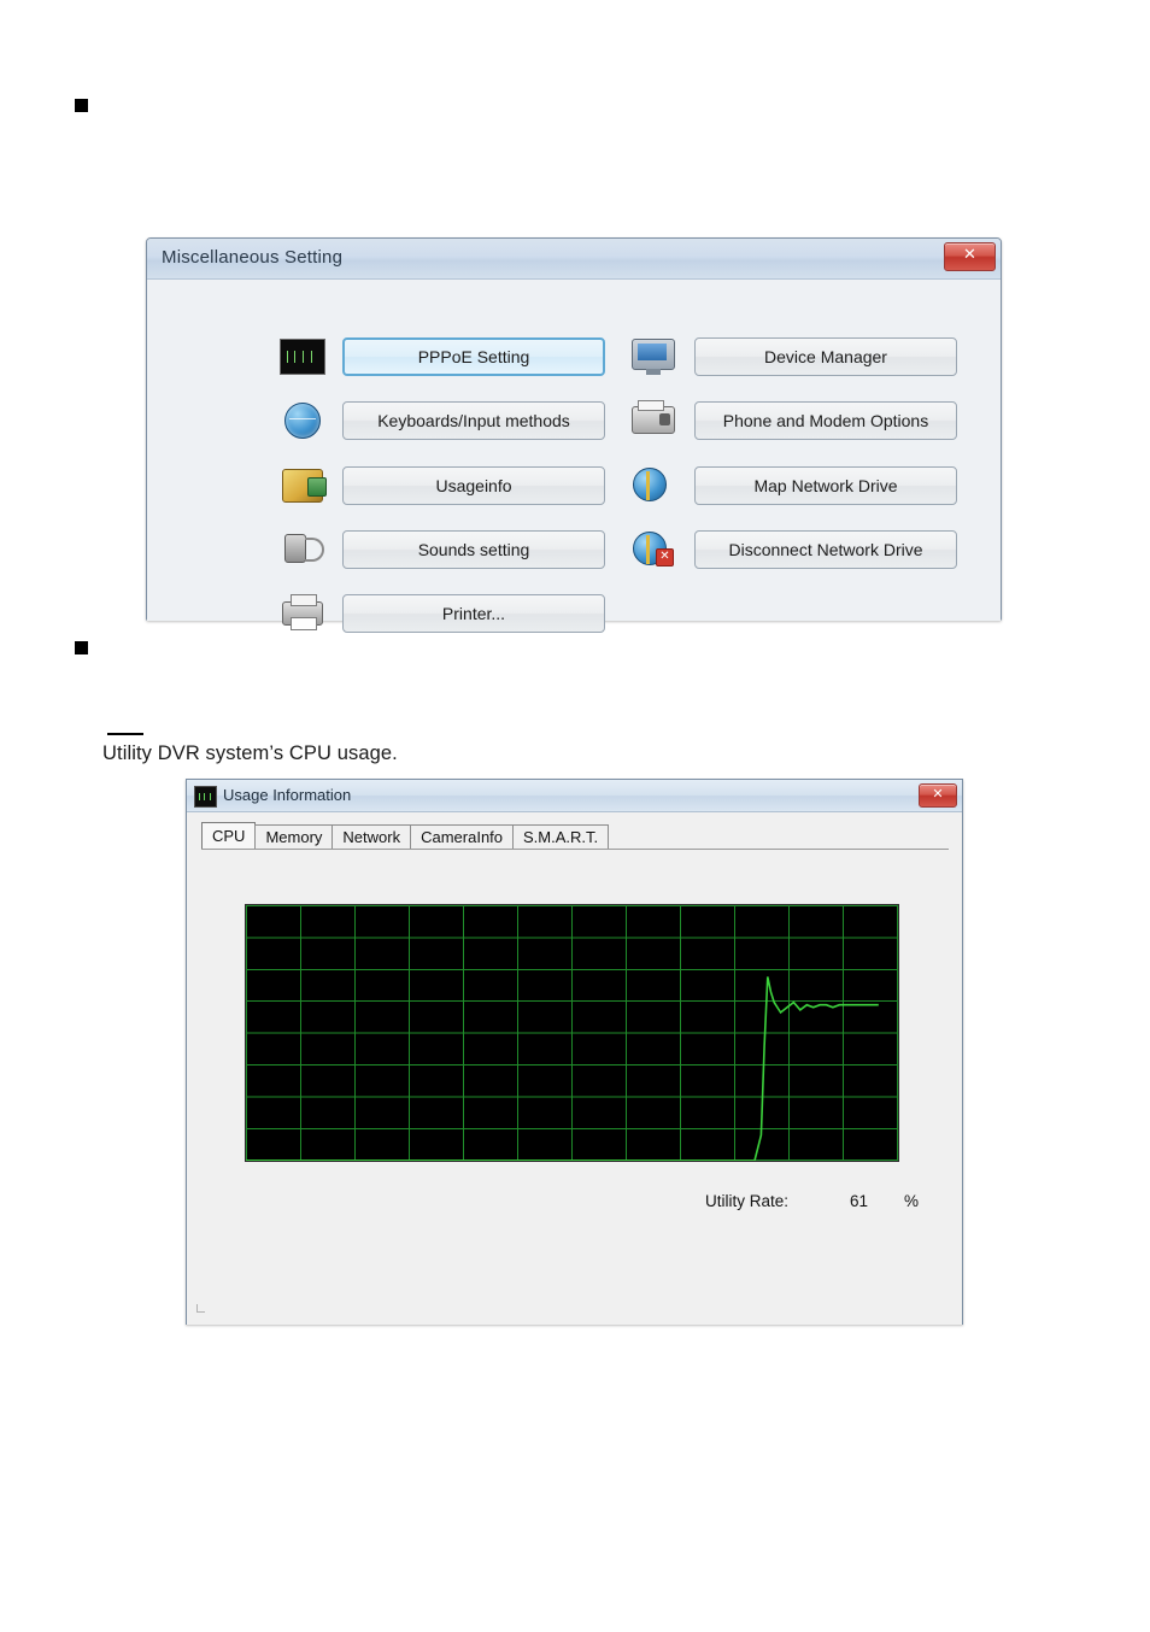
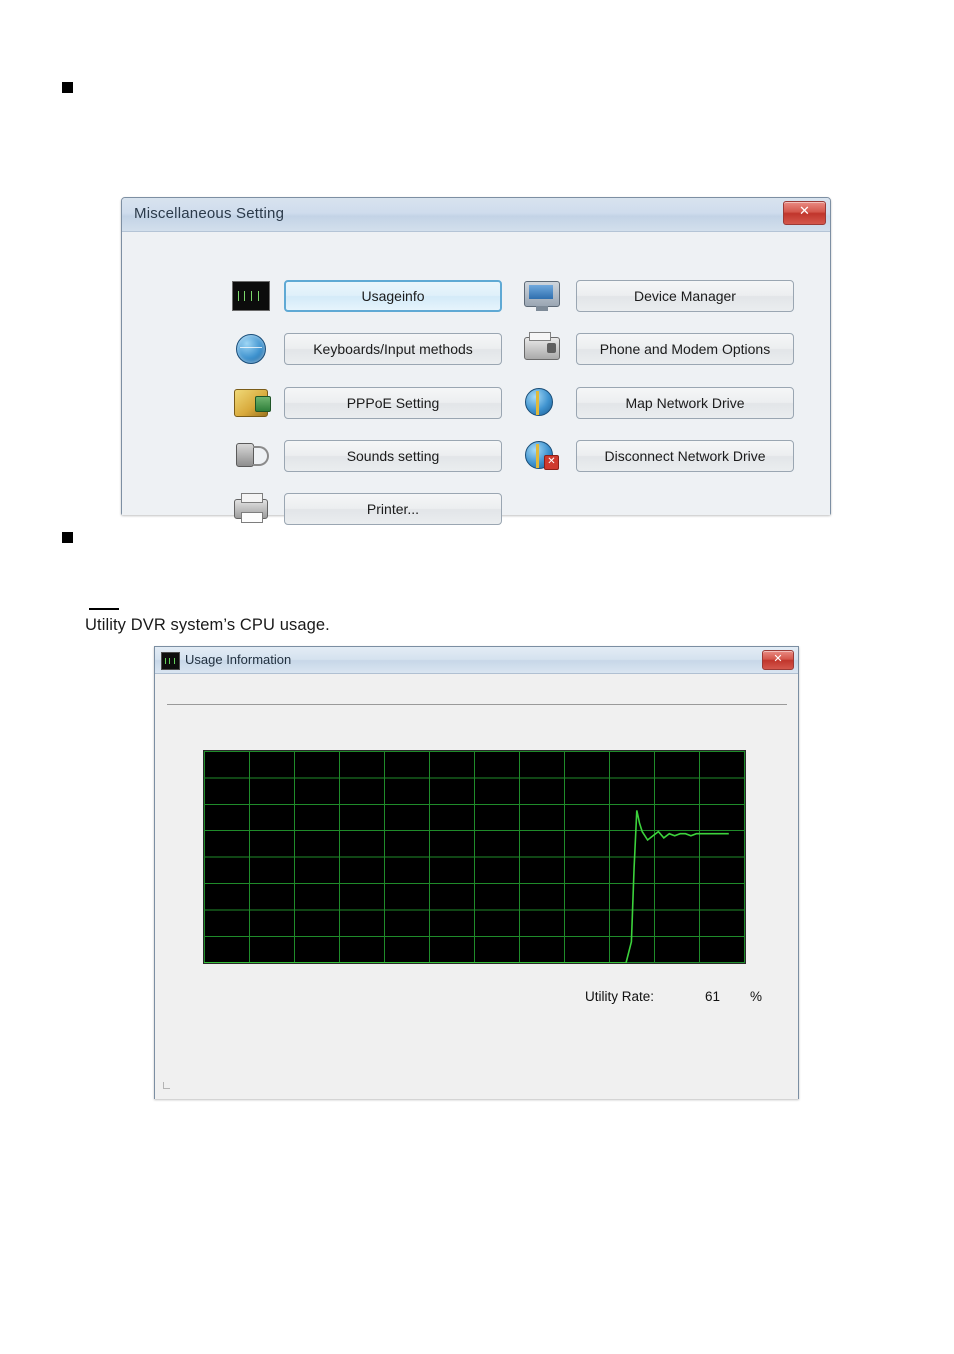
  Utility DVR system’s CPU usage.
  Miscellaneous Setting
  ✕
- PPPoE Setting
+ Usageinfo
  Keyboards/Input methods
- Usageinfo
+ PPPoE Setting
  Sounds setting
  Printer...
  Device Manager
  Phone and Modem Options
  Map Network Drive
  ✕
  Disconnect Network Drive
  Usage Information
  ✕
- CPU
- Memory
- Network
- CameraInfo
- S.M.A.R.T.
  Utility Rate:
  61
  %
